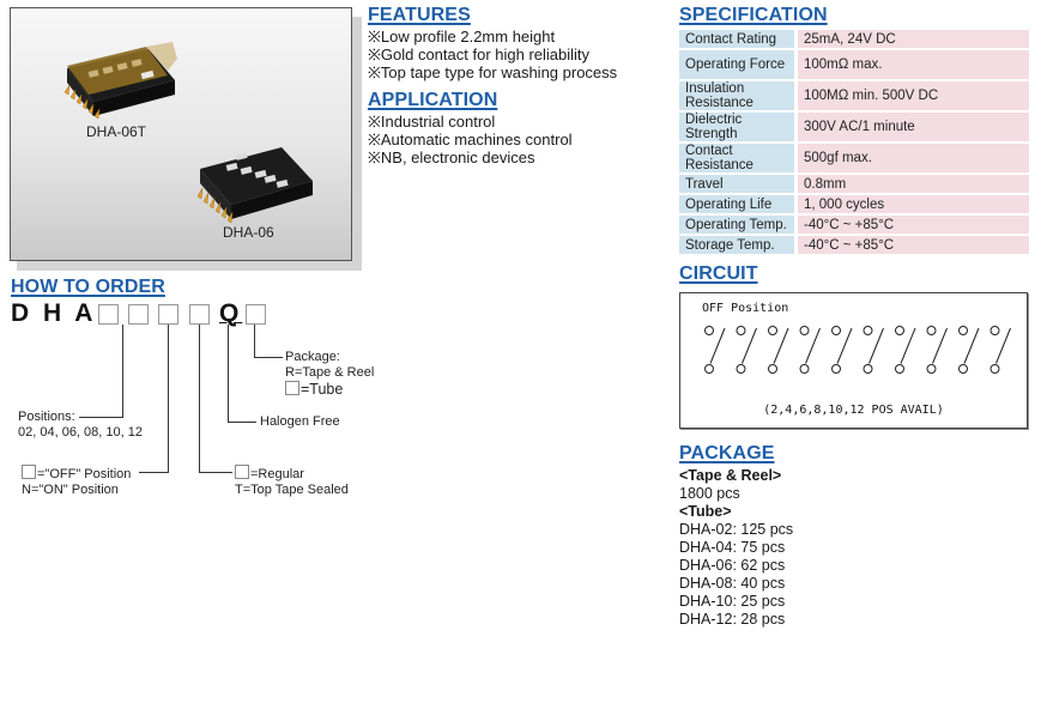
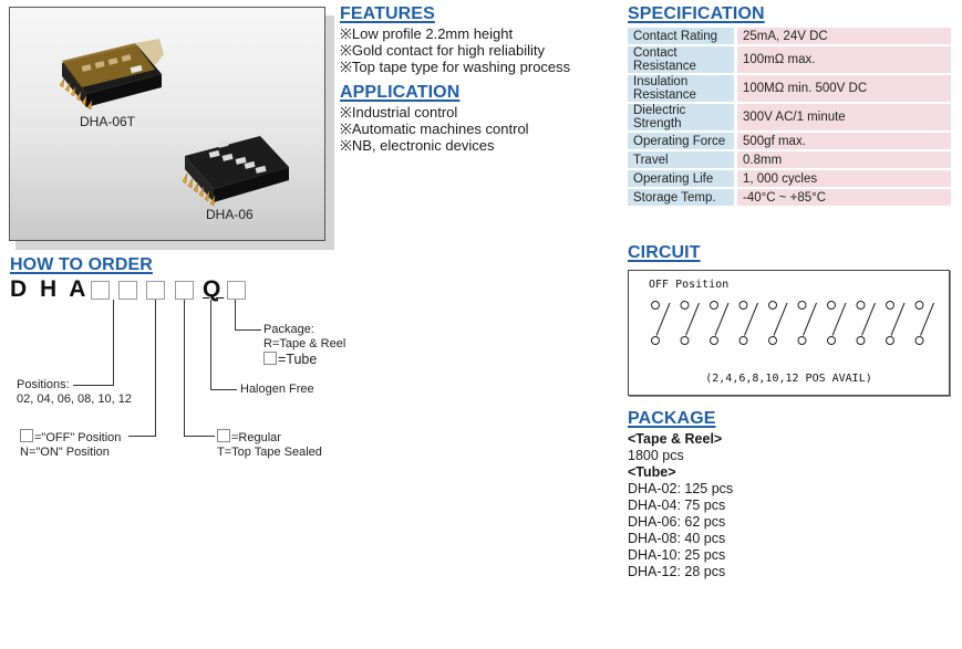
  DHA-06T
  DHA-06
  FEATURES
  ※Low profile 2.2mm height
  ※Gold contact for high reliability
  ※Top tape type for washing process
  APPLICATION
  ※Industrial control
  ※Automatic machines control
  ※NB, electronic devices
  SPECIFICATION
  Contact Rating	25mA, 24V DC
- Operating Force	100mΩ max.
+ Contact Resistance	100mΩ max.
  Insulation Resistance	100MΩ min. 500V DC
  Dielectric Strength	300V AC/1 minute
- Contact Resistance	500gf max.
+ Operating Force	500gf max.
  Travel	0.8mm
  Operating Life	1, 000 cycles
- Operating Temp.	-40°C ~ +85°C
  Storage Temp.	-40°C ~ +85°C
  CIRCUIT
  OFF Position
  (2,4,6,8,10,12 POS AVAIL)
  HOW TO ORDER
  D H A
  Q
  Package:
  R=Tape & Reel
  =Tube
  Halogen Free
  Positions:
  02, 04, 06, 08, 10, 12
  ="OFF" Position
  N="ON" Position
  =Regular
  T=Top Tape Sealed
  PACKAGE
  <Tape & Reel>
  1800 pcs
  <Tube>
  DHA-02: 125 pcs
  DHA-04: 75 pcs
  DHA-06: 62 pcs
  DHA-08: 40 pcs
  DHA-10: 25 pcs
  DHA-12: 28 pcs
